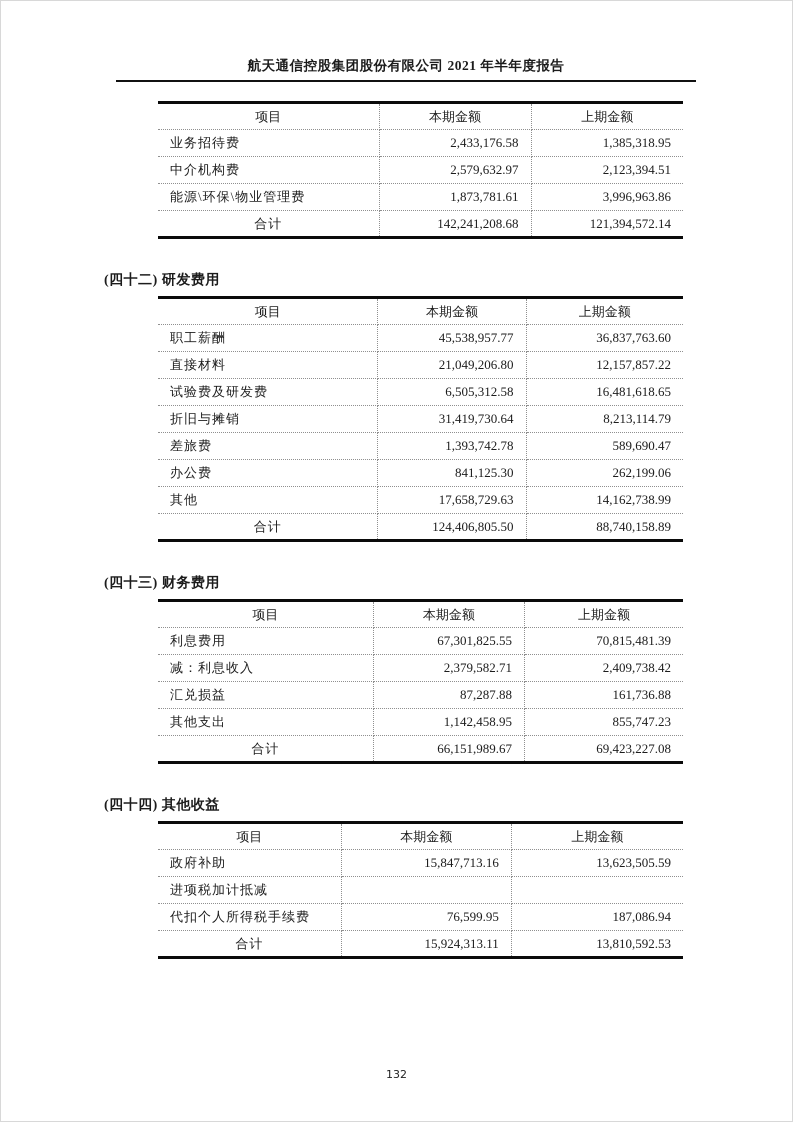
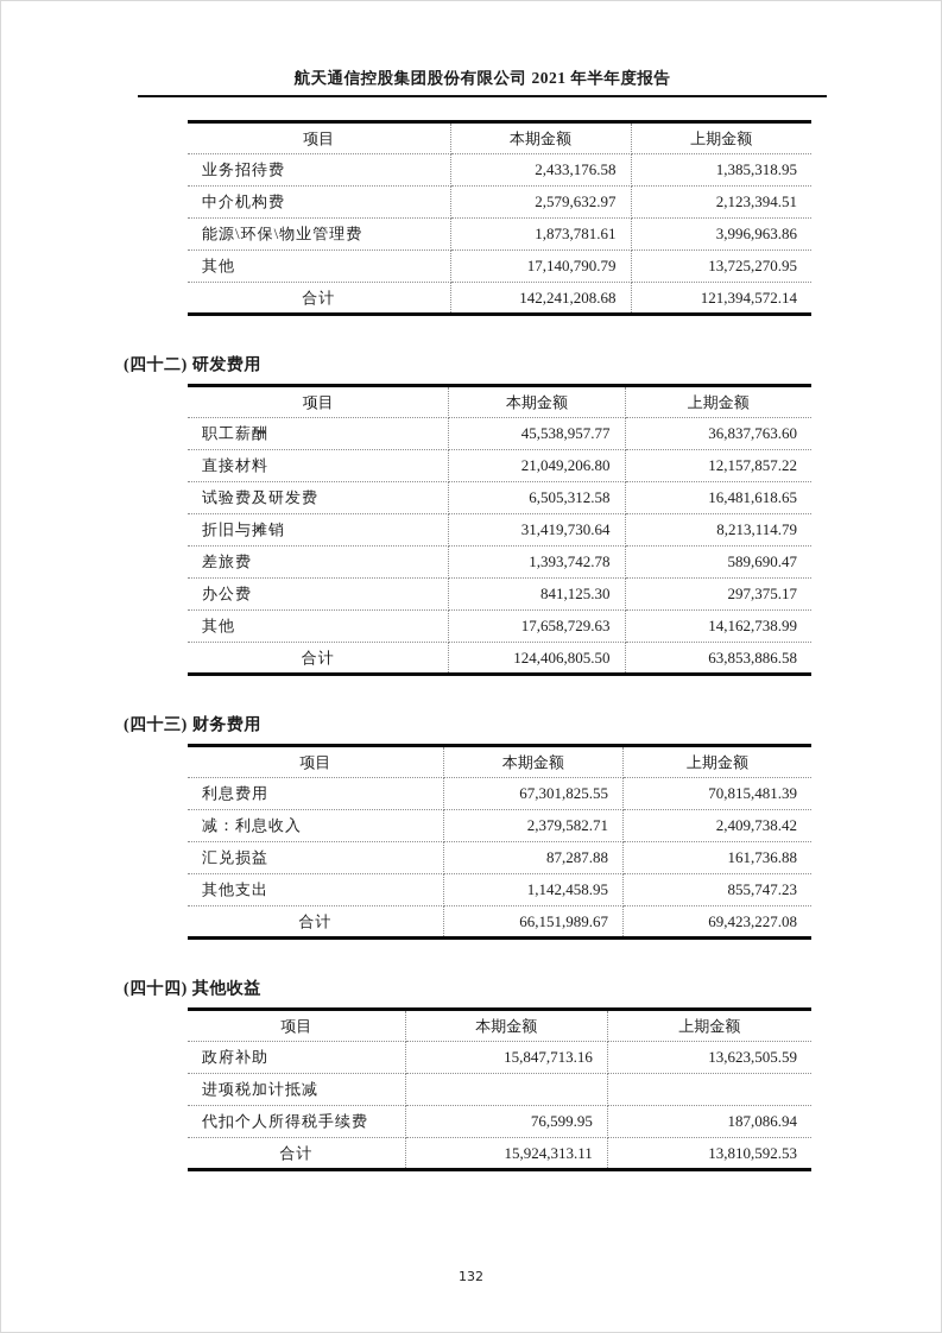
  航天通信控股集团股份有限公司 2021 年半年度报告
  项目	本期金额	上期金额
  业务招待费	2,433,176.58	1,385,318.95
  中介机构费	2,579,632.97	2,123,394.51
  能源\环保\物业管理费	1,873,781.61	3,996,963.86
+ 其他	17,140,790.79	13,725,270.95
  合计	142,241,208.68	121,394,572.14
  (四十二) 研发费用
  项目	本期金额	上期金额
  职工薪酬	45,538,957.77	36,837,763.60
  直接材料	21,049,206.80	12,157,857.22
  试验费及研发费	6,505,312.58	16,481,618.65
  折旧与摊销	31,419,730.64	8,213,114.79
  差旅费	1,393,742.78	589,690.47
- 办公费	841,125.30	262,199.06
+ 办公费	841,125.30	297,375.17
  其他	17,658,729.63	14,162,738.99
- 合计	124,406,805.50	88,740,158.89
+ 合计	124,406,805.50	63,853,886.58
  (四十三) 财务费用
  项目	本期金额	上期金额
  利息费用	67,301,825.55	70,815,481.39
  减：利息收入	2,379,582.71	2,409,738.42
  汇兑损益	87,287.88	161,736.88
  其他支出	1,142,458.95	855,747.23
  合计	66,151,989.67	69,423,227.08
  (四十四) 其他收益
  项目	本期金额	上期金额
  政府补助	15,847,713.16	13,623,505.59
  进项税加计抵减
  代扣个人所得税手续费	76,599.95	187,086.94
  合计	15,924,313.11	13,810,592.53
  132
